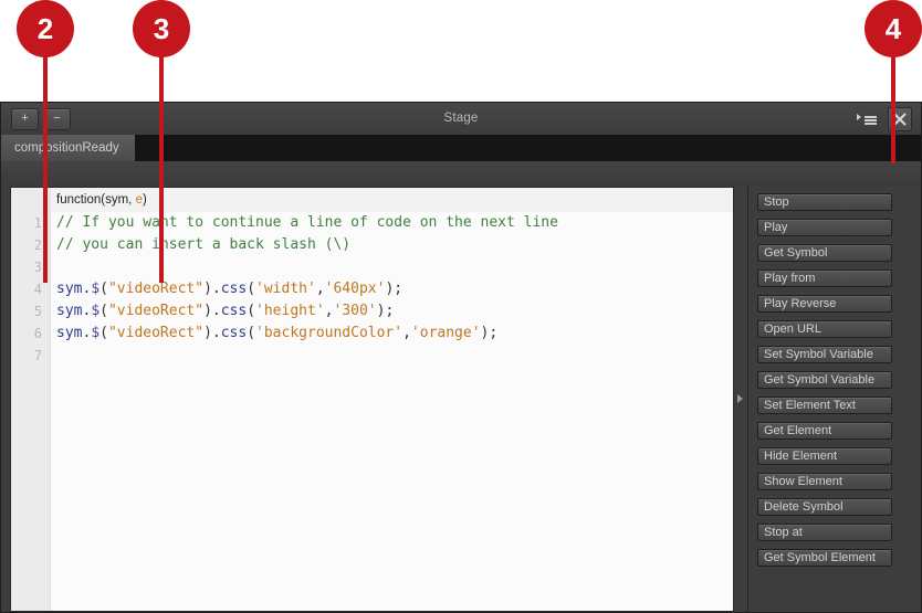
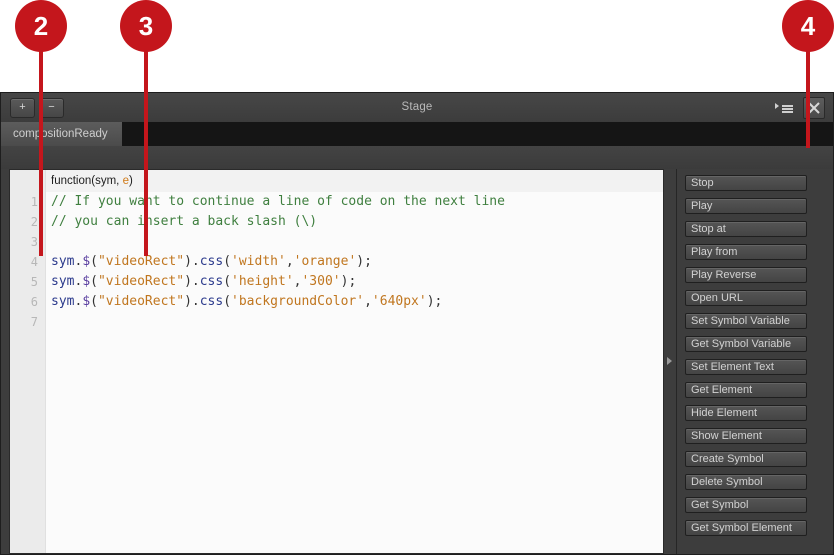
  +
  −
  Stage
  compositionReady
  1
  2
  3
  4
  5
  6
  7
  function(sym, e)
  // If you want to continue a line of code on the next line
  // you can insert a back slash (\)
- sym.$("videoRect").css('width','640px');
+ sym.$("videoRect").css('width','orange');
  sym.$("videoRect").css('height','300');
- sym.$("videoRect").css('backgroundColor','orange');
+ sym.$("videoRect").css('backgroundColor','640px');
  Stop
  Play
- Get Symbol
+ Stop at
  Play from
  Play Reverse
  Open URL
  Set Symbol Variable
  Get Symbol Variable
  Set Element Text
  Get Element
  Hide Element
  Show Element
+ Create Symbol
  Delete Symbol
- Stop at
+ Get Symbol
  Get Symbol Element
  2
  3
  4
